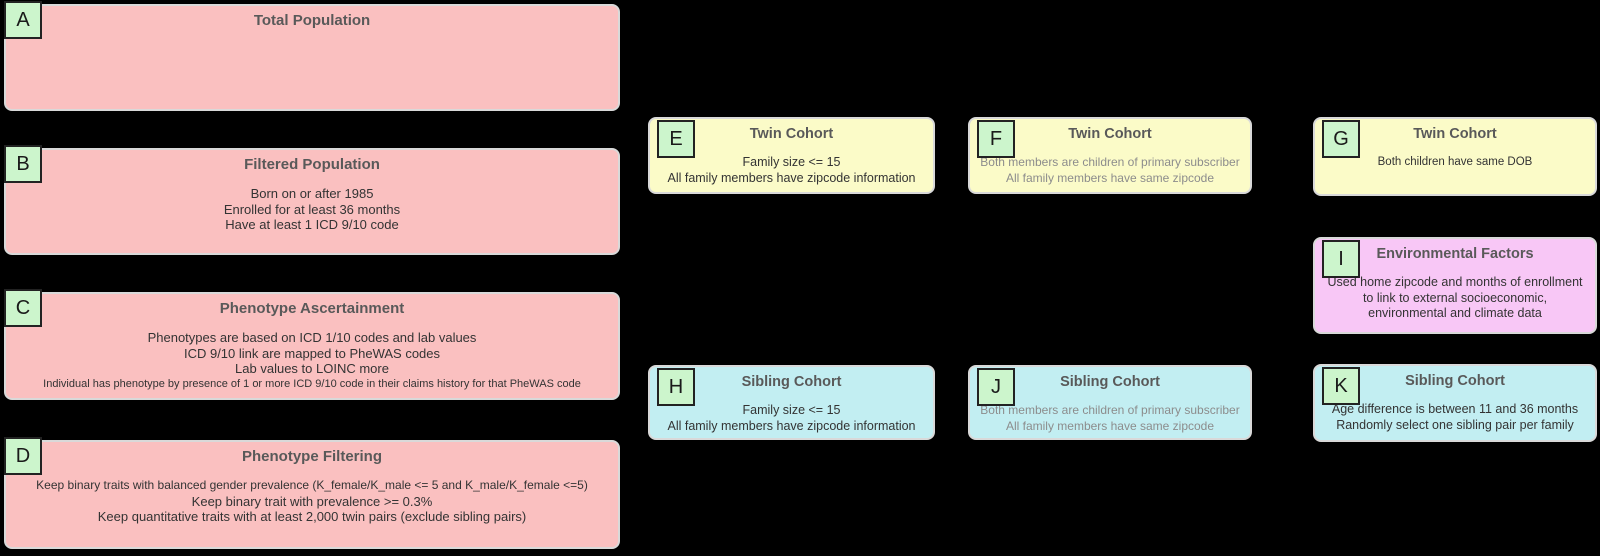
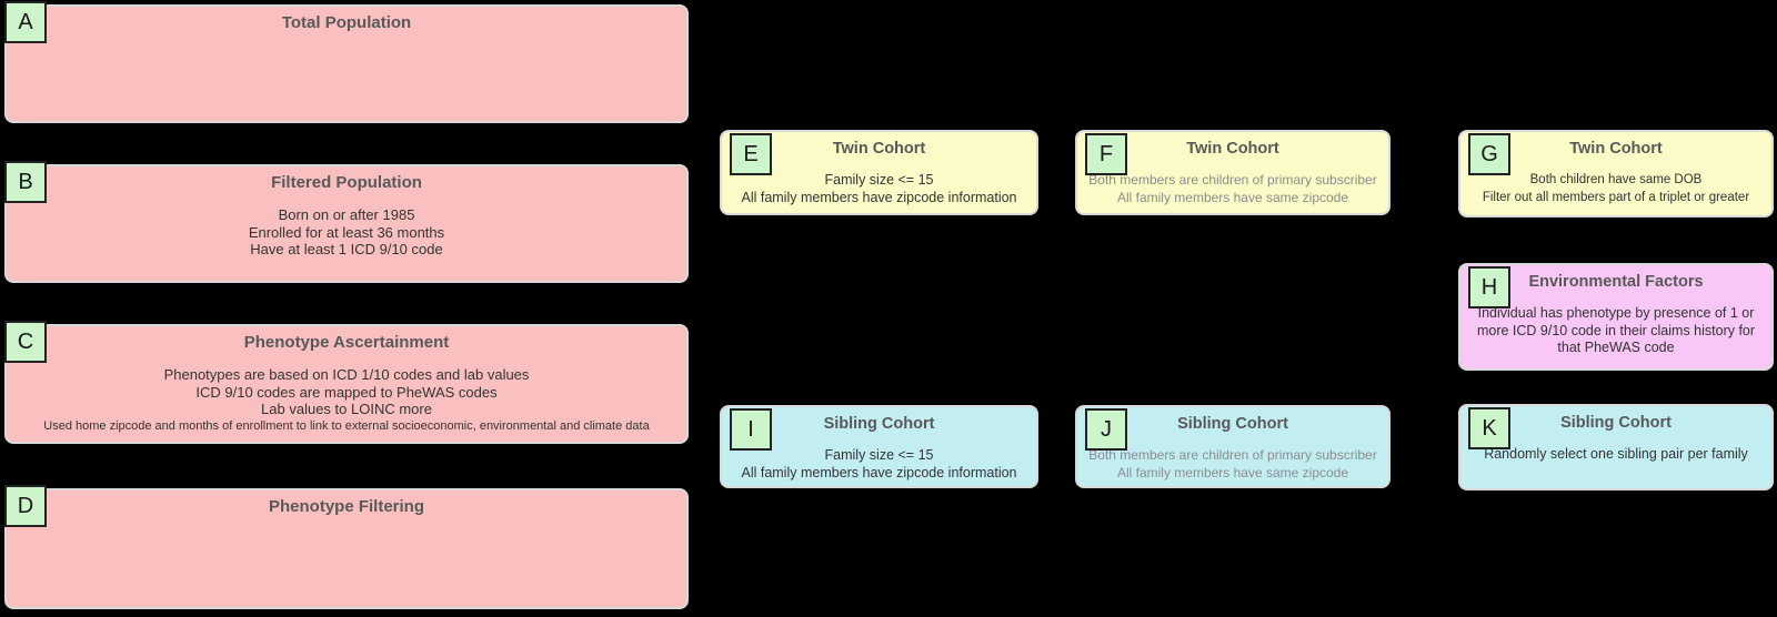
  A
  Total Population
  B
  Filtered Population
  Born on or after 1985
  Enrolled for at least 36 months
  Have at least 1 ICD 9/10 code
  C
  Phenotype Ascertainment
  Phenotypes are based on ICD 1/10 codes and lab values
- ICD 9/10 link are mapped to PheWAS codes
+ ICD 9/10 codes are mapped to PheWAS codes
  Lab values to LOINC more
- Individual has phenotype by presence of 1 or more ICD 9/10 code in their claims history for that PheWAS code
+ Used home zipcode and months of enrollment to link to external socioeconomic, environmental and climate data
  D
  Phenotype Filtering
- Keep binary traits with balanced gender prevalence (K_female/K_male <= 5 and K_male/K_female <=5)
- Keep binary trait with prevalence >= 0.3%
- Keep quantitative traits with at least 2,000 twin pairs (exclude sibling pairs)
  E
  Twin Cohort
  Family size <= 15
  All family members have zipcode information
  F
  Twin Cohort
  Both members are children of primary subscriber
  All family members have same zipcode
  G
  Twin Cohort
  Both children have same DOB
+ Filter out all members part of a triplet or greater
- I
+ H
  Environmental Factors
- Used home zipcode and months of enrollment to link to external socioeconomic, environmental and climate data
+ Individual has phenotype by presence of 1 or more ICD 9/10 code in their claims history for that PheWAS code
- H
+ I
  Sibling Cohort
  Family size <= 15
  All family members have zipcode information
  J
  Sibling Cohort
  Both members are children of primary subscriber
  All family members have same zipcode
  K
  Sibling Cohort
- Age difference is between 11 and 36 months
  Randomly select one sibling pair per family
